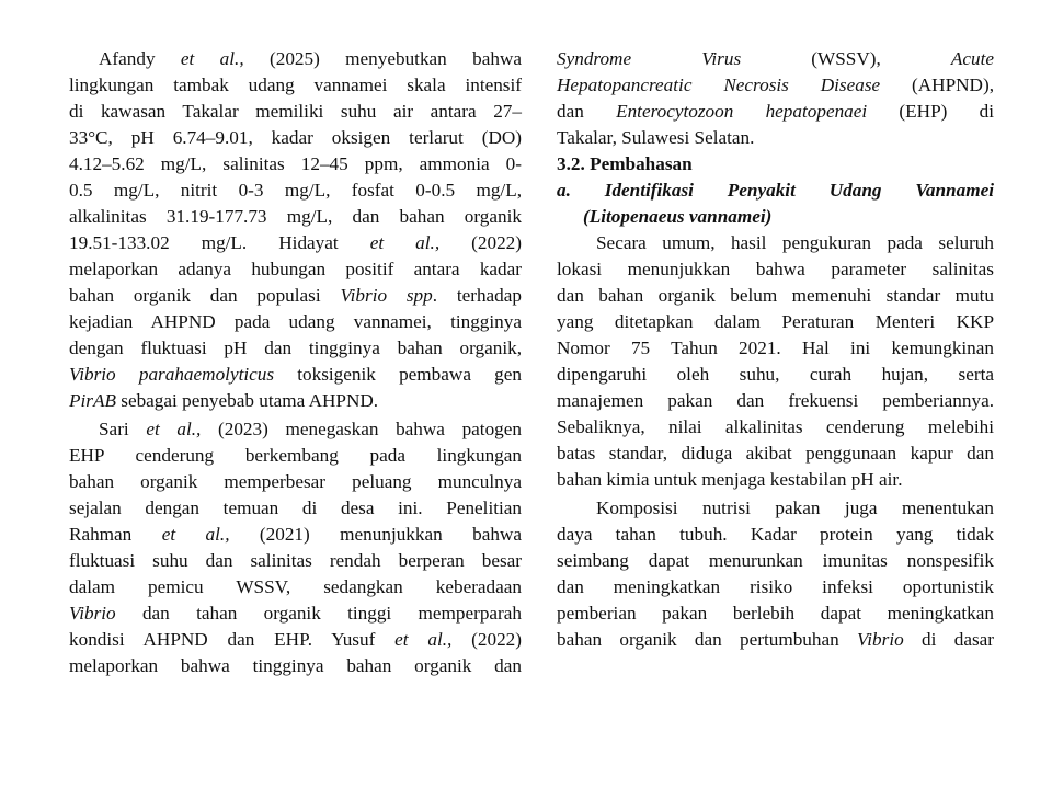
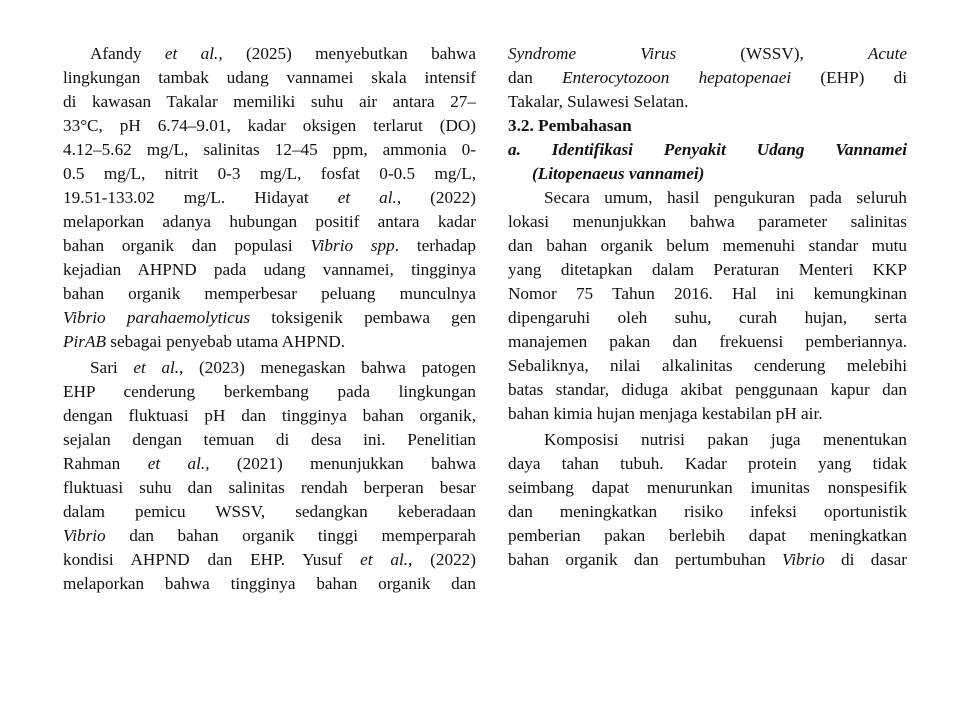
  Afandy et al., (2025) menyebutkan bahwa
  lingkungan tambak udang vannamei skala intensif
  di kawasan Takalar memiliki suhu air antara 27–
  33°C, pH 6.74–9.01, kadar oksigen terlarut (DO)
  4.12–5.62 mg/L, salinitas 12–45 ppm, ammonia 0-
  0.5 mg/L, nitrit 0-3 mg/L, fosfat 0-0.5 mg/L,
- alkalinitas 31.19-177.73 mg/L, dan bahan organik
  19.51-133.02 mg/L. Hidayat et al., (2022)
  melaporkan adanya hubungan positif antara kadar
  bahan organik dan populasi Vibrio spp. terhadap
  kejadian AHPND pada udang vannamei, tingginya
- dengan fluktuasi pH dan tingginya bahan organik,
+ bahan organik memperbesar peluang munculnya
  Vibrio parahaemolyticus toksigenik pembawa gen
  PirAB sebagai penyebab utama AHPND.
  Sari et al., (2023) menegaskan bahwa patogen
  EHP cenderung berkembang pada lingkungan
- bahan organik memperbesar peluang munculnya
+ dengan fluktuasi pH dan tingginya bahan organik,
  sejalan dengan temuan di desa ini. Penelitian
  Rahman et al., (2021) menunjukkan bahwa
  fluktuasi suhu dan salinitas rendah berperan besar
  dalam pemicu WSSV, sedangkan keberadaan
- Vibrio dan tahan organik tinggi memperparah
+ Vibrio dan bahan organik tinggi memperparah
  kondisi AHPND dan EHP. Yusuf et al., (2022)
  melaporkan bahwa tingginya bahan organik dan
  Syndrome Virus (WSSV), Acute
- Hepatopancreatic Necrosis Disease (AHPND),
  dan Enterocytozoon hepatopenaei (EHP) di
  Takalar, Sulawesi Selatan.
  3.2. Pembahasan
  a. Identifikasi Penyakit Udang Vannamei
  (Litopenaeus vannamei)
  Secara umum, hasil pengukuran pada seluruh
  lokasi menunjukkan bahwa parameter salinitas
  dan bahan organik belum memenuhi standar mutu
  yang ditetapkan dalam Peraturan Menteri KKP
- Nomor 75 Tahun 2021. Hal ini kemungkinan
+ Nomor 75 Tahun 2016. Hal ini kemungkinan
  dipengaruhi oleh suhu, curah hujan, serta
  manajemen pakan dan frekuensi pemberiannya.
  Sebaliknya, nilai alkalinitas cenderung melebihi
  batas standar, diduga akibat penggunaan kapur dan
- bahan kimia untuk menjaga kestabilan pH air.
+ bahan kimia hujan menjaga kestabilan pH air.
  Komposisi nutrisi pakan juga menentukan
  daya tahan tubuh. Kadar protein yang tidak
  seimbang dapat menurunkan imunitas nonspesifik
  dan meningkatkan risiko infeksi oportunistik
  pemberian pakan berlebih dapat meningkatkan
  bahan organik dan pertumbuhan Vibrio di dasar
